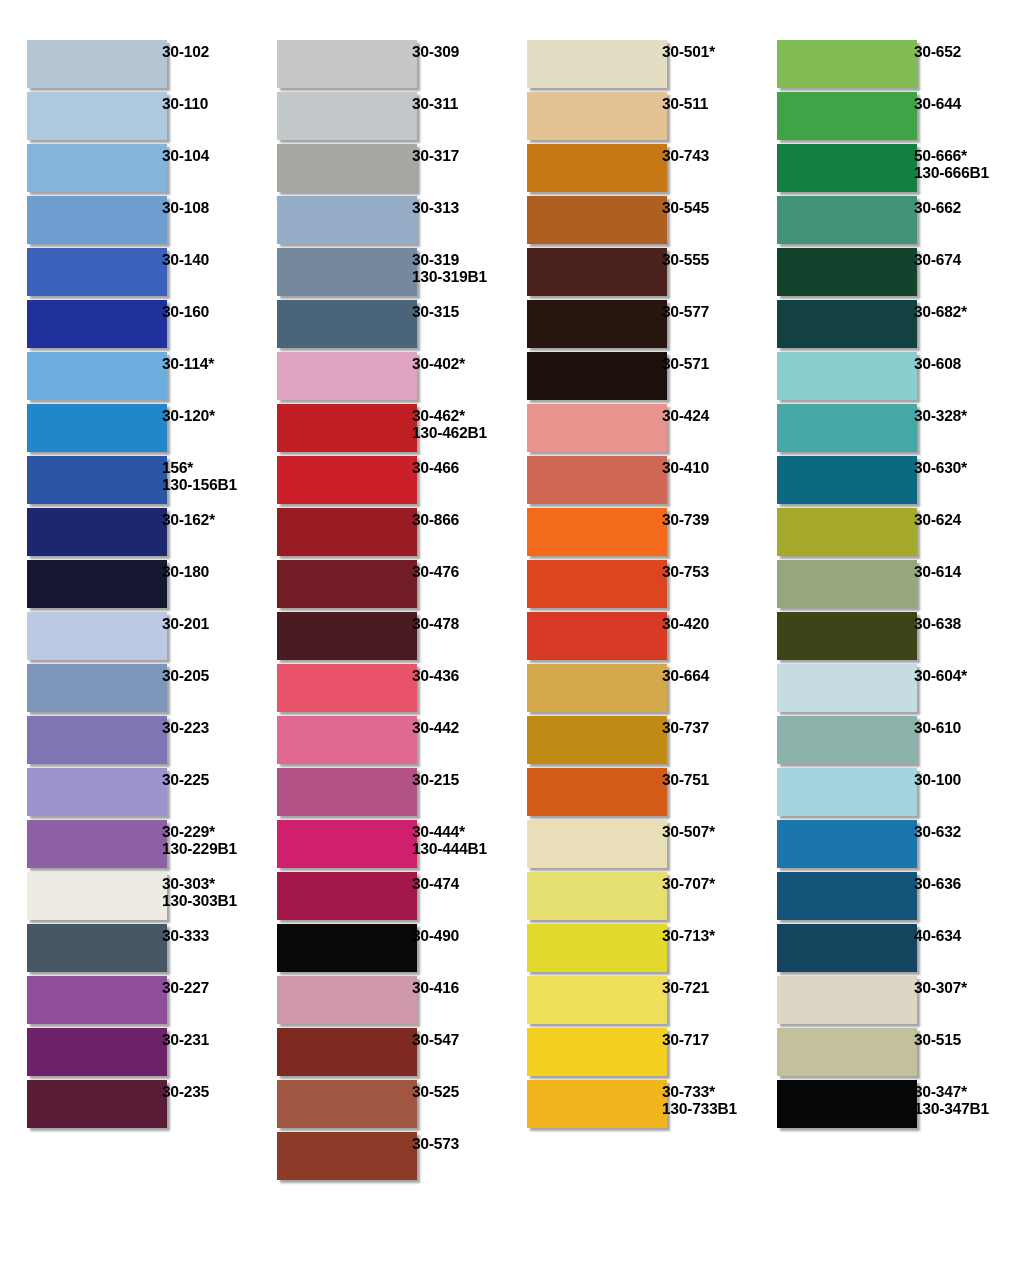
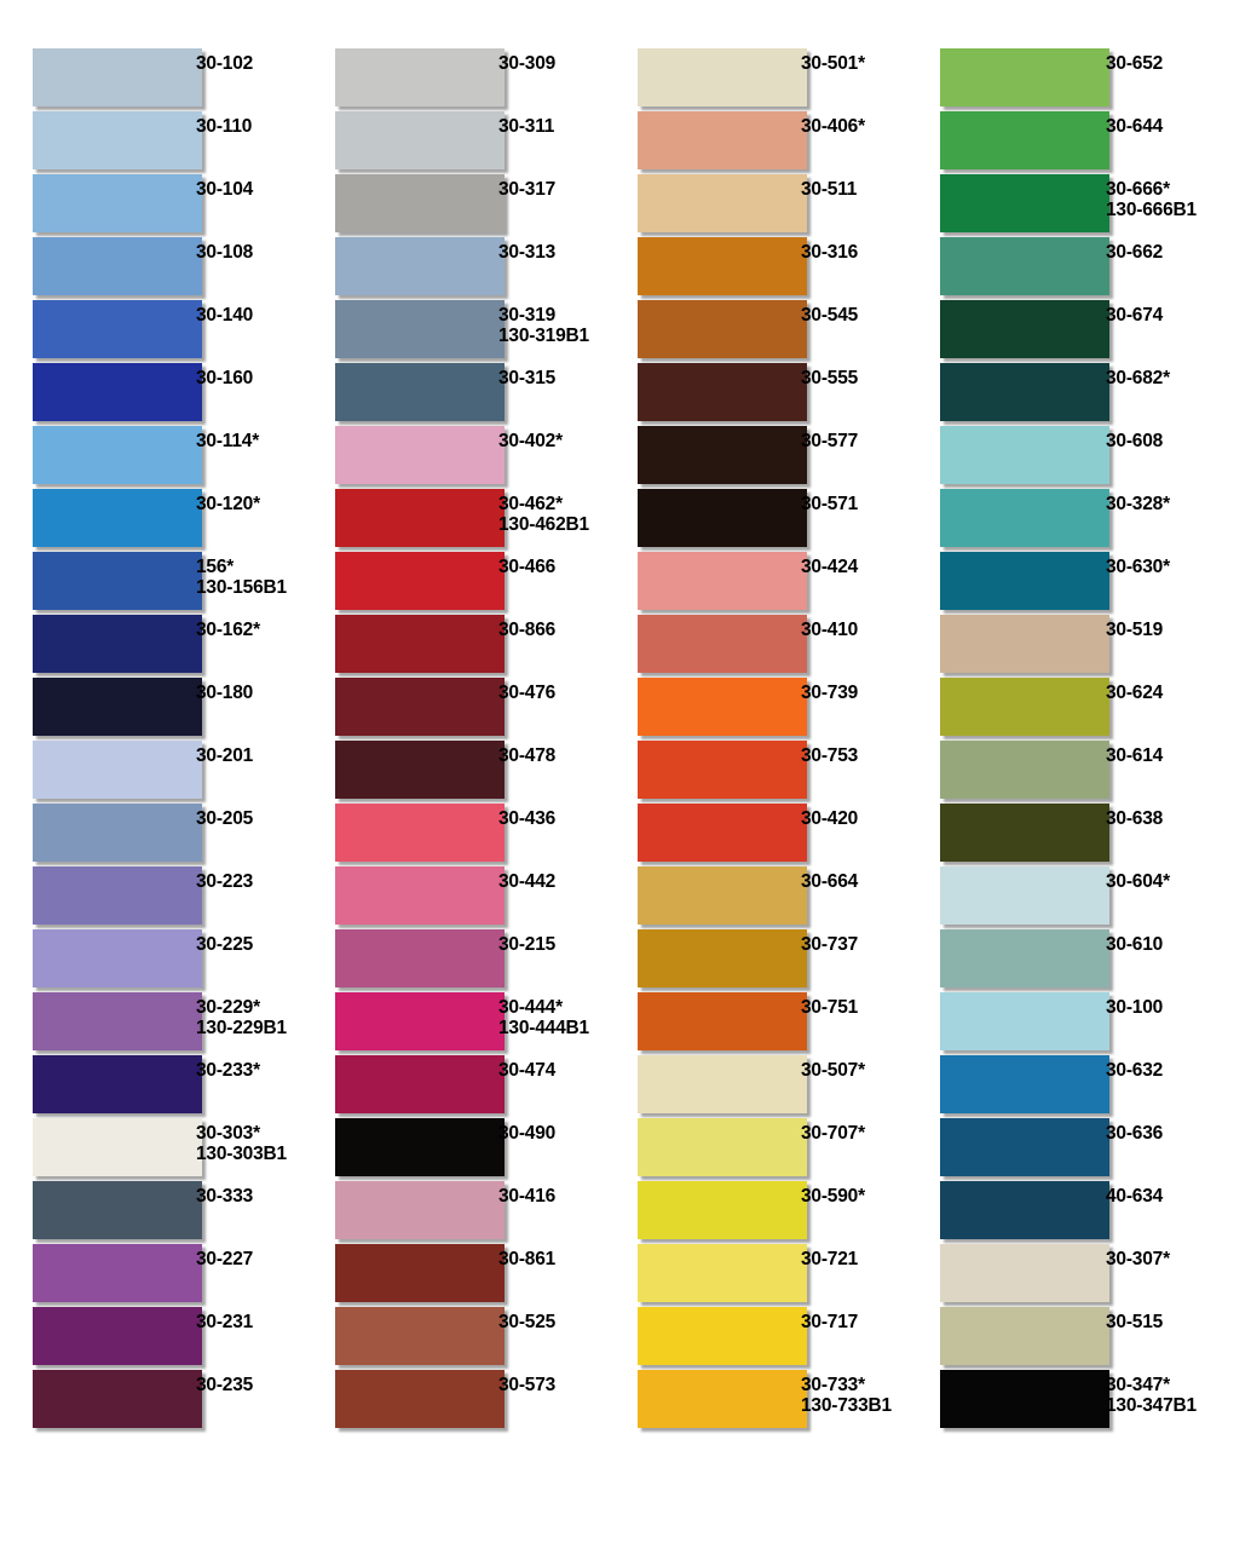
  30-102
  30-110
  30-104
  30-108
  30-140
  30-160
  30-114*
  30-120*
  156*
  130-156B1
  30-162*
  30-180
  30-201
  30-205
  30-223
  30-225
  30-229*
  130-229B1
+ 30-233*
  30-303*
  130-303B1
  30-333
  30-227
  30-231
  30-235
  30-309
  30-311
  30-317
  30-313
  30-319
  130-319B1
  30-315
  30-402*
  30-462*
  130-462B1
  30-466
  30-866
  30-476
  30-478
  30-436
  30-442
  30-215
  30-444*
  130-444B1
  30-474
  30-490
  30-416
- 30-547
+ 30-861
  30-525
  30-573
  30-501*
+ 30-406*
  30-511
- 30-743
+ 30-316
  30-545
  30-555
  30-577
  30-571
  30-424
  30-410
  30-739
  30-753
  30-420
  30-664
  30-737
  30-751
  30-507*
  30-707*
- 30-713*
+ 30-590*
  30-721
  30-717
  30-733*
  130-733B1
  30-652
  30-644
- 50-666*
+ 30-666*
  130-666B1
  30-662
  30-674
  30-682*
  30-608
  30-328*
  30-630*
+ 30-519
  30-624
  30-614
  30-638
  30-604*
  30-610
  30-100
  30-632
  30-636
  40-634
  30-307*
  30-515
  30-347*
  130-347B1
